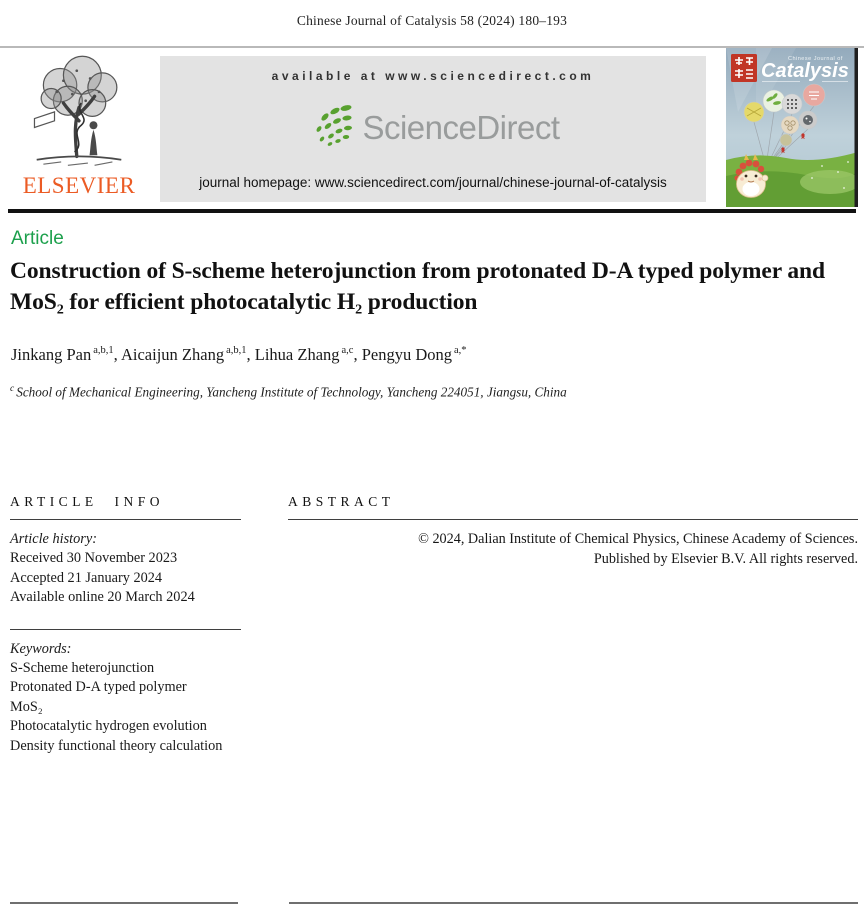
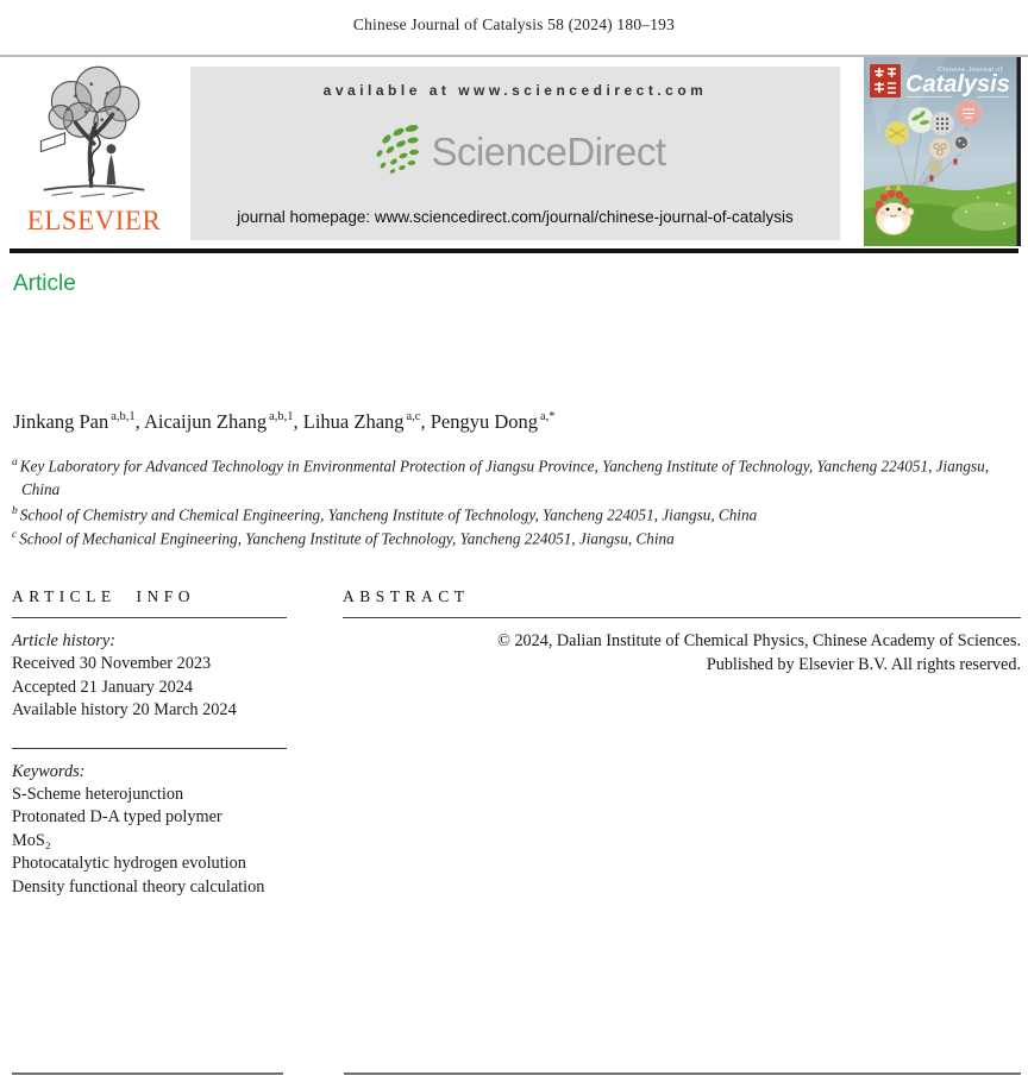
  Chinese Journal of Catalysis 58 (2024) 180–193
  ELSEVIER
  available at www.sciencedirect.com
  ScienceDirect
  journal homepage: www.sciencedirect.com/journal/chinese-journal-of-catalysis
  Catalysis
  Article
- Construction of S-scheme heterojunction from protonated D-A typed polymer and MoS₂ for efficient photocatalytic H₂ production
  Jinkang Pan a,b,1, Aicaijun Zhang a,b,1, Lihua Zhang a,c, Pengyu Dong a,*
+ a Key Laboratory for Advanced Technology in Environmental Protection of Jiangsu Province, Yancheng Institute of Technology, Yancheng 224051, Jiangsu, China
+ b School of Chemistry and Chemical Engineering, Yancheng Institute of Technology, Yancheng 224051, Jiangsu, China
  c School of Mechanical Engineering, Yancheng Institute of Technology, Yancheng 224051, Jiangsu, China
  ARTICLE INFO
  Article history:
  Received 30 November 2023
  Accepted 21 January 2024
- Available online 20 March 2024
+ Available history 20 March 2024
  Keywords:
  S-Scheme heterojunction
  Protonated D-A typed polymer
  MoS₂
  Photocatalytic hydrogen evolution
  Density functional theory calculation
  ABSTRACT
  © 2024, Dalian Institute of Chemical Physics, Chinese Academy of Sciences.
  Published by Elsevier B.V. All rights reserved.
